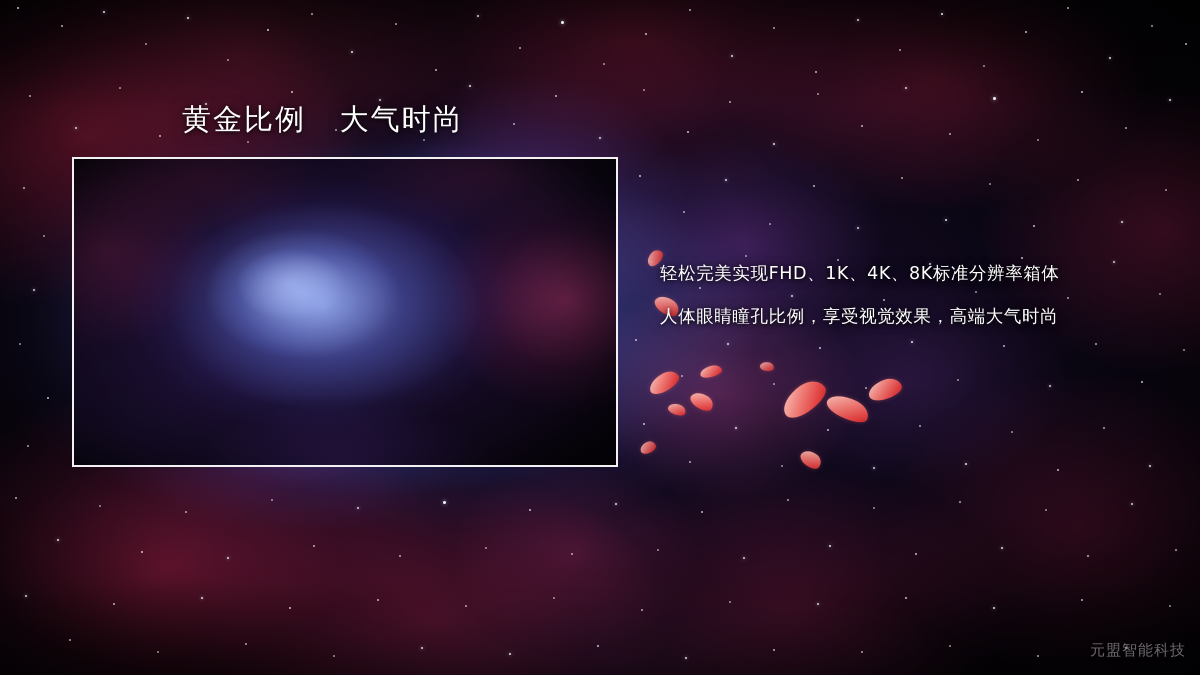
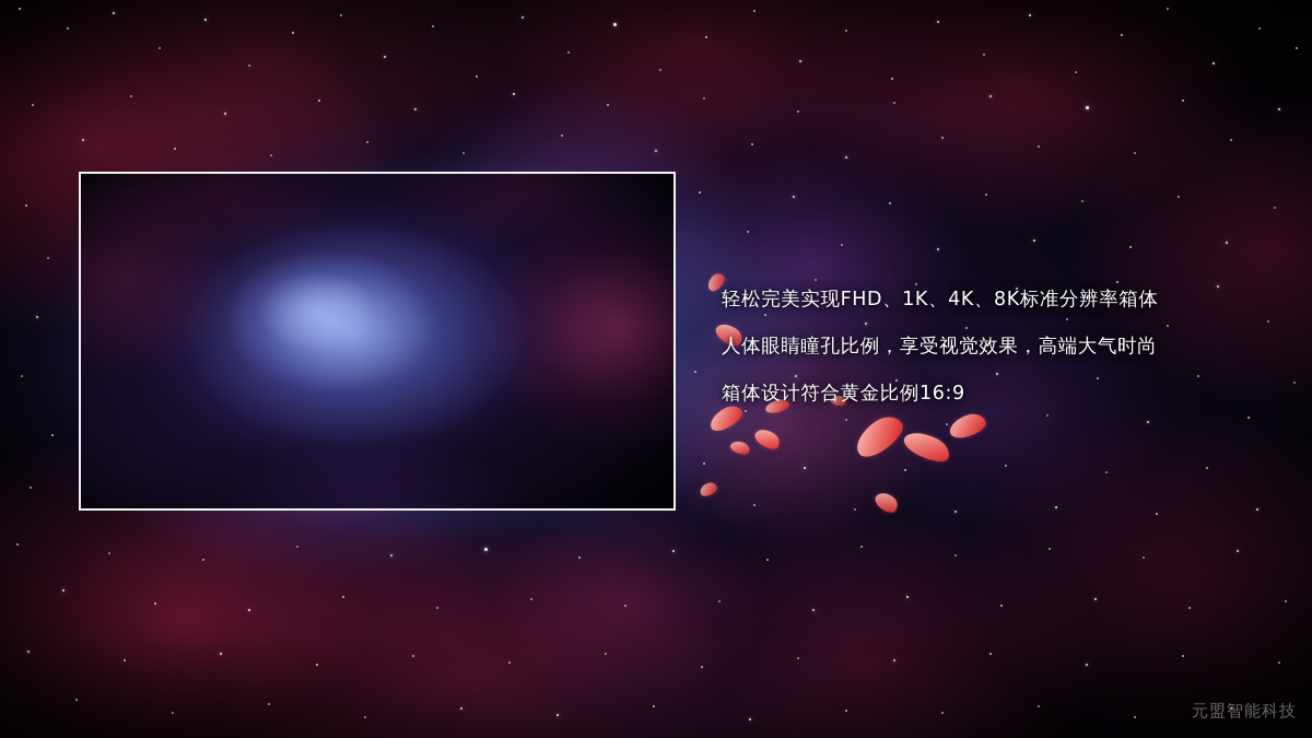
- 黄金比例 大气时尚
  轻松完美实现FHD、1K、4K、8K标准分辨率箱体
  人体眼睛瞳孔比例，享受视觉效果，高端大气时尚
+ 箱体设计符合黄金比例16:9
  元盟智能科技
